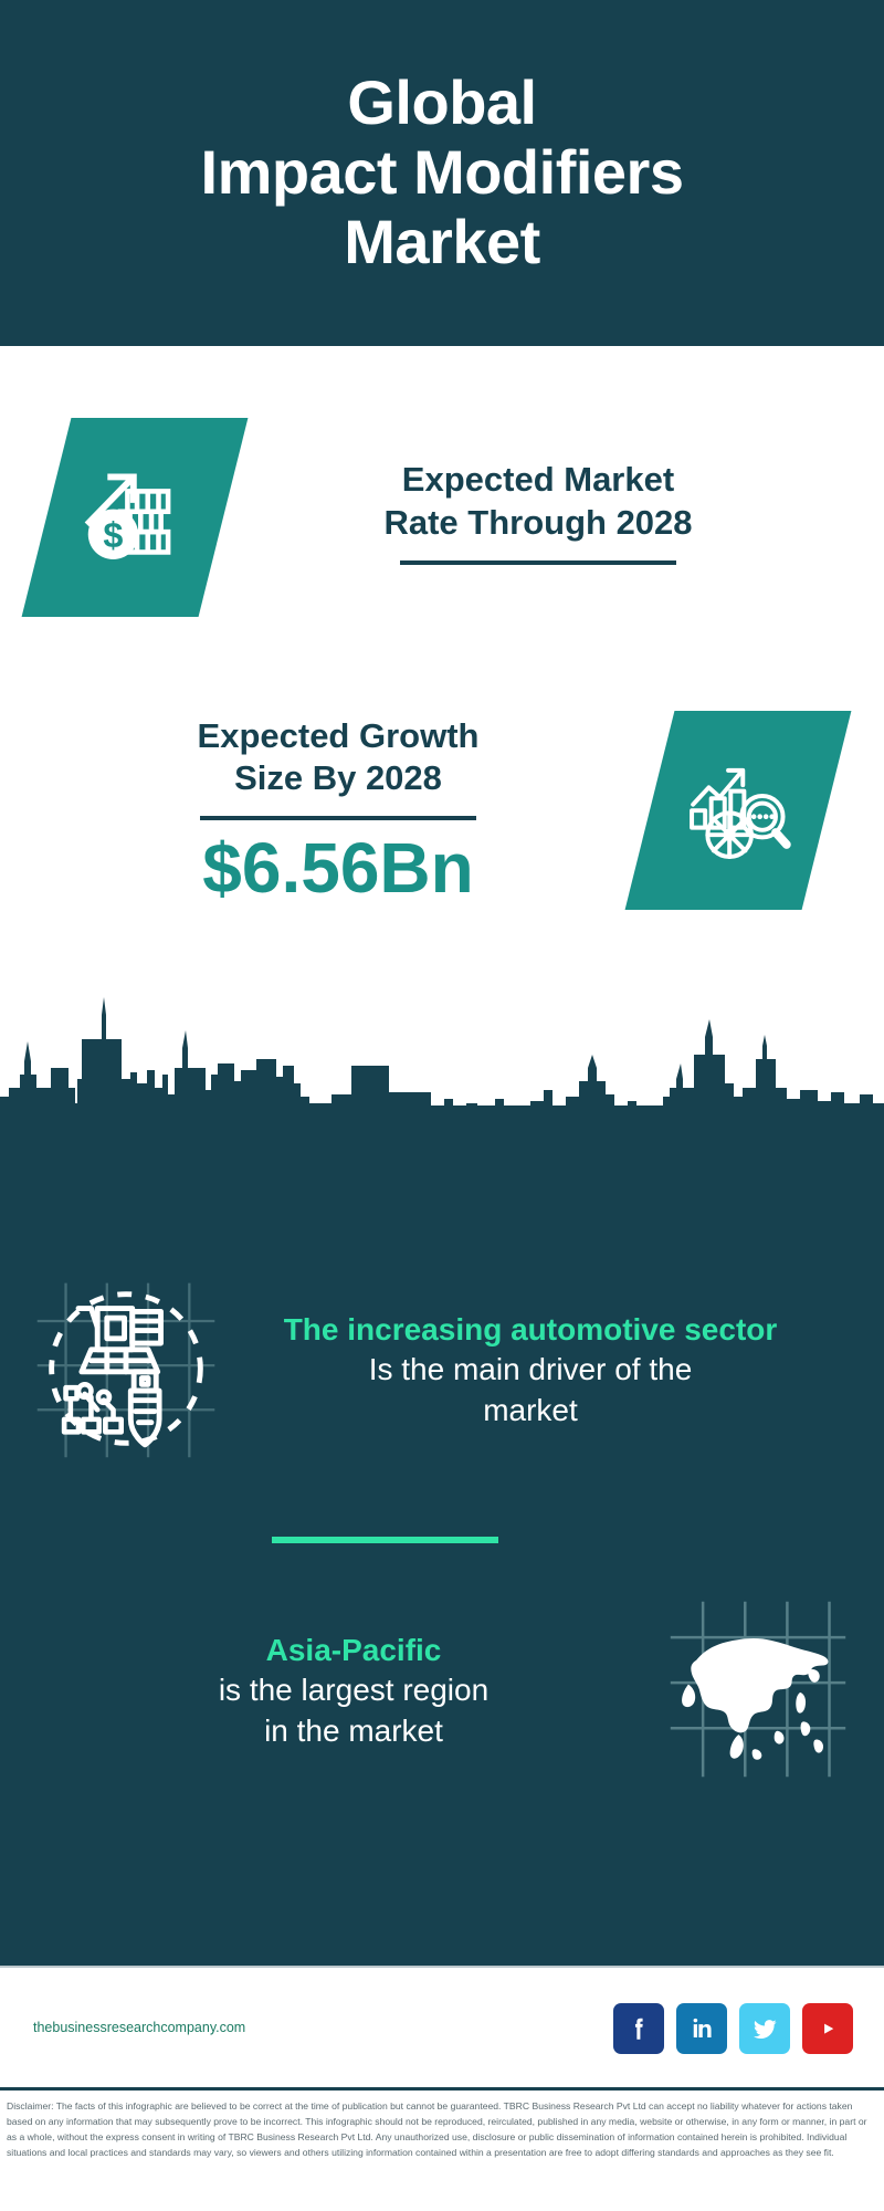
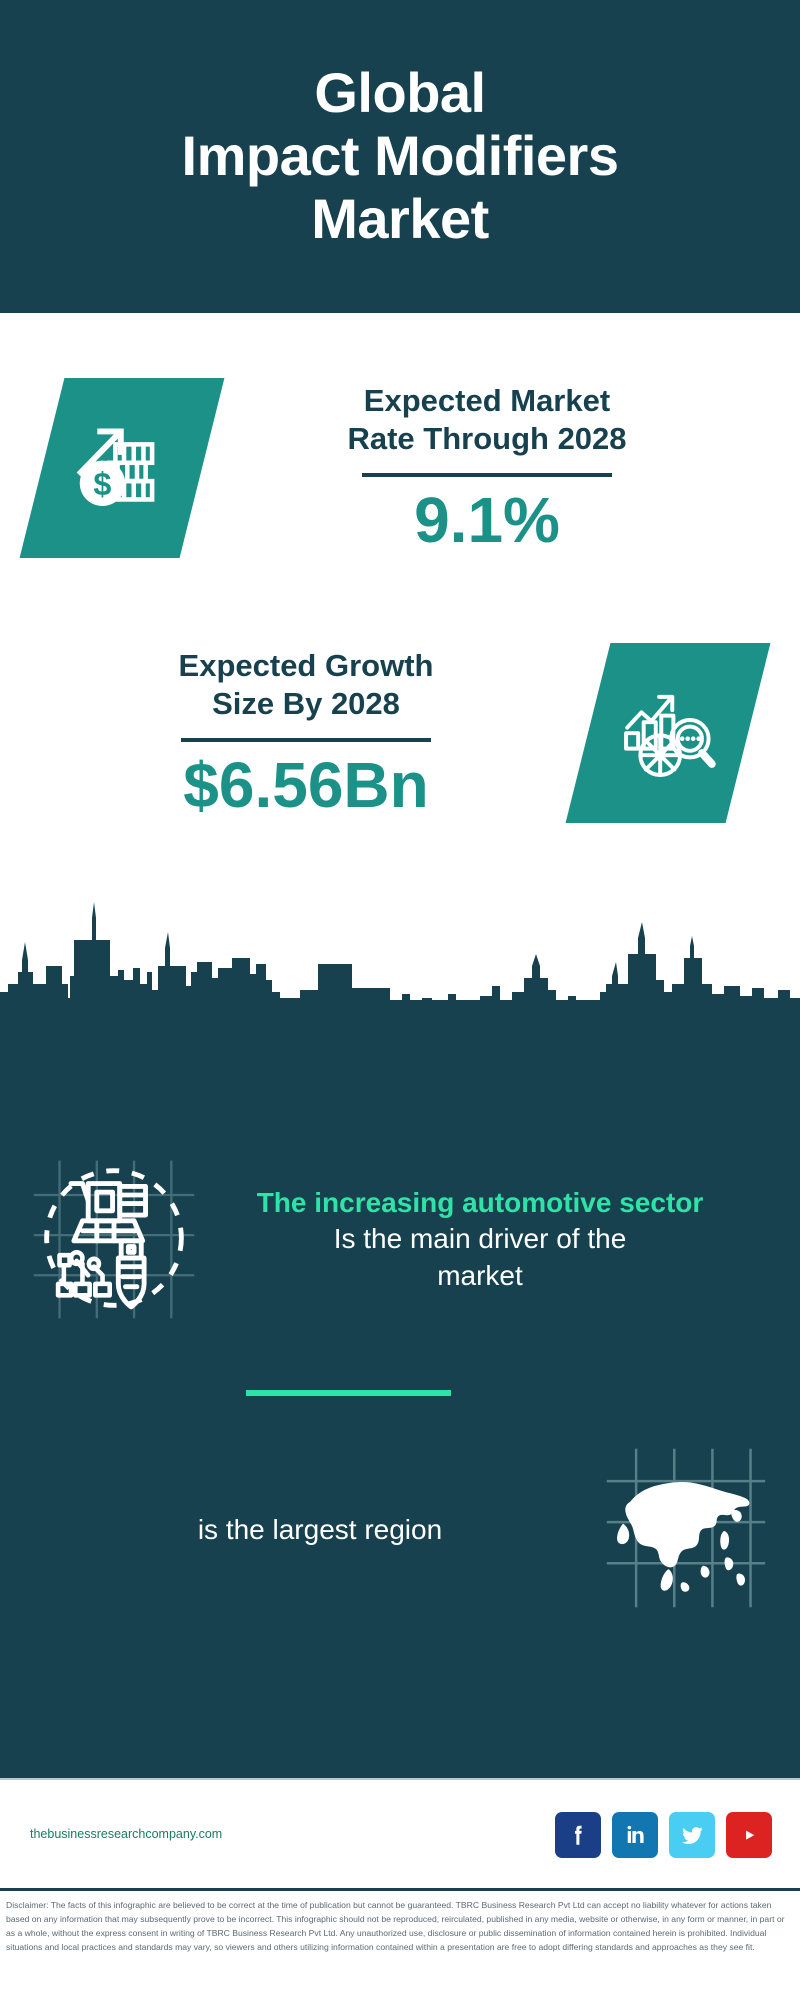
  Global
  Impact Modifiers
  Market
  Expected Market
  Rate Through 2028
+ 9.1%
  Expected Growth
  Size By 2028
  $6.56Bn
  The increasing automotive sector
  Is the main driver of the
  market
- Asia-Pacific
  is the largest region
- in the market
  thebusinessresearchcompany.com
  Disclaimer: The facts of this infographic are believed to be correct at the time of publication but cannot be guaranteed. TBRC Business Research Pvt Ltd can accept no liability whatever for actions taken based on any information that may subsequently prove to be incorrect. This infographic should not be reproduced, reirculated, published in any media, website or otherwise, in any form or manner, in part or as a whole, without the express consent in writing of TBRC Business Research Pvt Ltd. Any unauthorized use, disclosure or public dissemination of information contained herein is prohibited. Individual situations and local practices and standards may vary, so viewers and others utilizing information contained within a presentation are free to adopt differing standards and approaches as they see fit.
